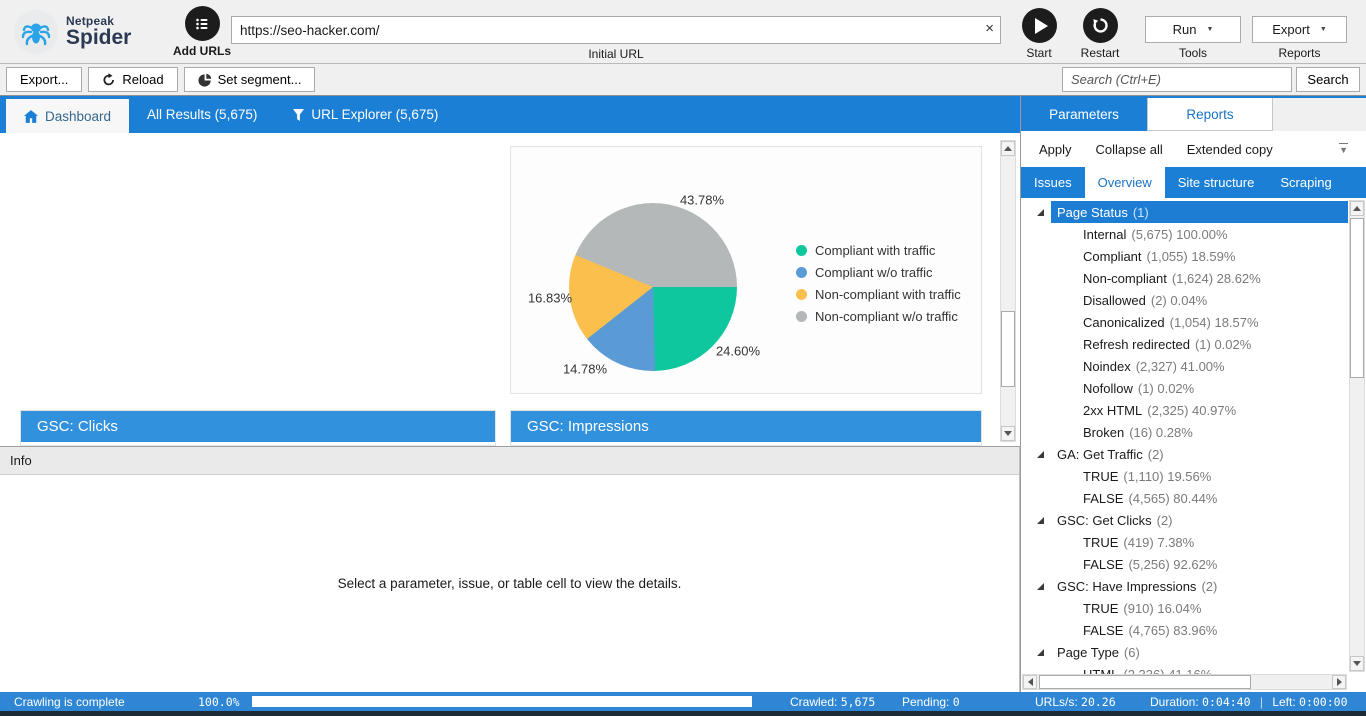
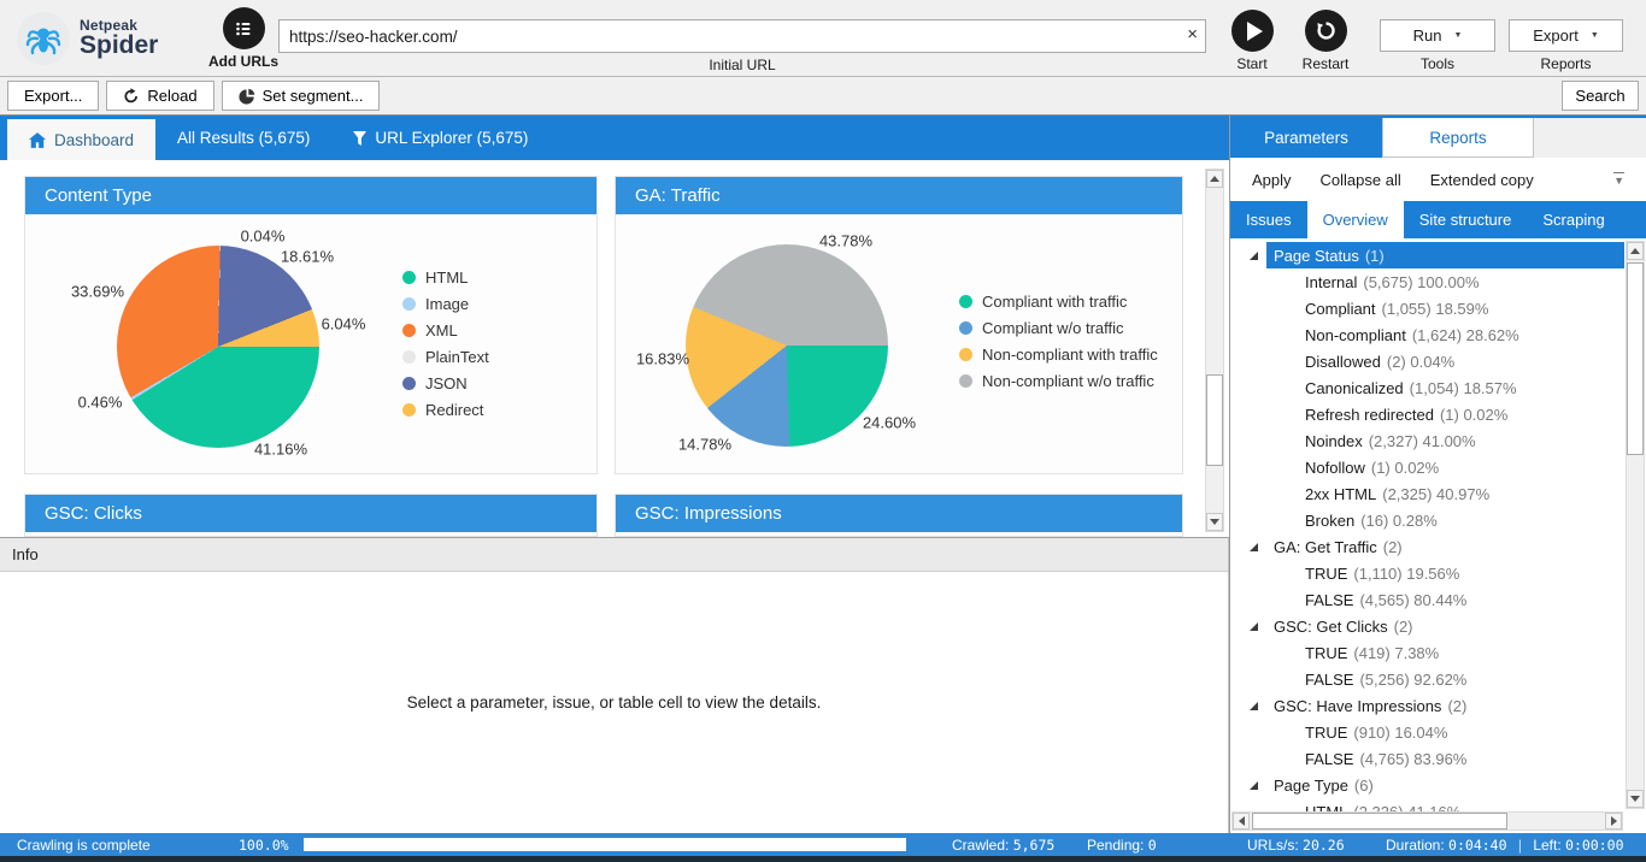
  Netpeak
  Spider
  Add URLs
  https://seo-hacker.com/
  ×
  Initial URL
  Start
  Restart
  Run
  Tools
  Export
  Reports
  Export...
  Reload
  Set segment...
- Search (Ctrl+E)
  Search
  Dashboard
  All Results (5,675)
  URL Explorer (5,675)
+ Content Type
+ 41.16%
+ 0.46%
+ 33.69%
+ 0.04%
+ 18.61%
+ 6.04%
+ HTML
+ Image
+ XML
+ PlainText
+ JSON
+ Redirect
+ GA: Traffic
  24.60%
  14.78%
  16.83%
  43.78%
  Compliant with traffic
  Compliant w/o traffic
  Non-compliant with traffic
  Non-compliant w/o traffic
  GSC: Clicks
  GSC: Impressions
  Info
  Select a parameter, issue, or table cell to view the details.
  Parameters
  Reports
  Apply
  Collapse all
  Extended copy
  ▼
  Issues
  Overview
  Site structure
  Scraping
  Page Status
  (1)
  Internal
  (5,675) 100.00%
  Compliant
  (1,055) 18.59%
  Non-compliant
  (1,624) 28.62%
  Disallowed
  (2) 0.04%
  Canonicalized
  (1,054) 18.57%
  Refresh redirected
  (1) 0.02%
  Noindex
  (2,327) 41.00%
  Nofollow
  (1) 0.02%
  2xx HTML
  (2,325) 40.97%
  Broken
  (16) 0.28%
  GA: Get Traffic
  (2)
  TRUE
  (1,110) 19.56%
  FALSE
  (4,565) 80.44%
  GSC: Get Clicks
  (2)
  TRUE
  (419) 7.38%
  FALSE
  (5,256) 92.62%
  GSC: Have Impressions
  (2)
  TRUE
  (910) 16.04%
  FALSE
  (4,765) 83.96%
  Page Type
  (6)
  Crawling is complete
  100.0%
  Crawled: 5,675
  Pending: 0
  URLs/s: 20.26
  Duration: 0:04:40 | Left: 0:00:00
